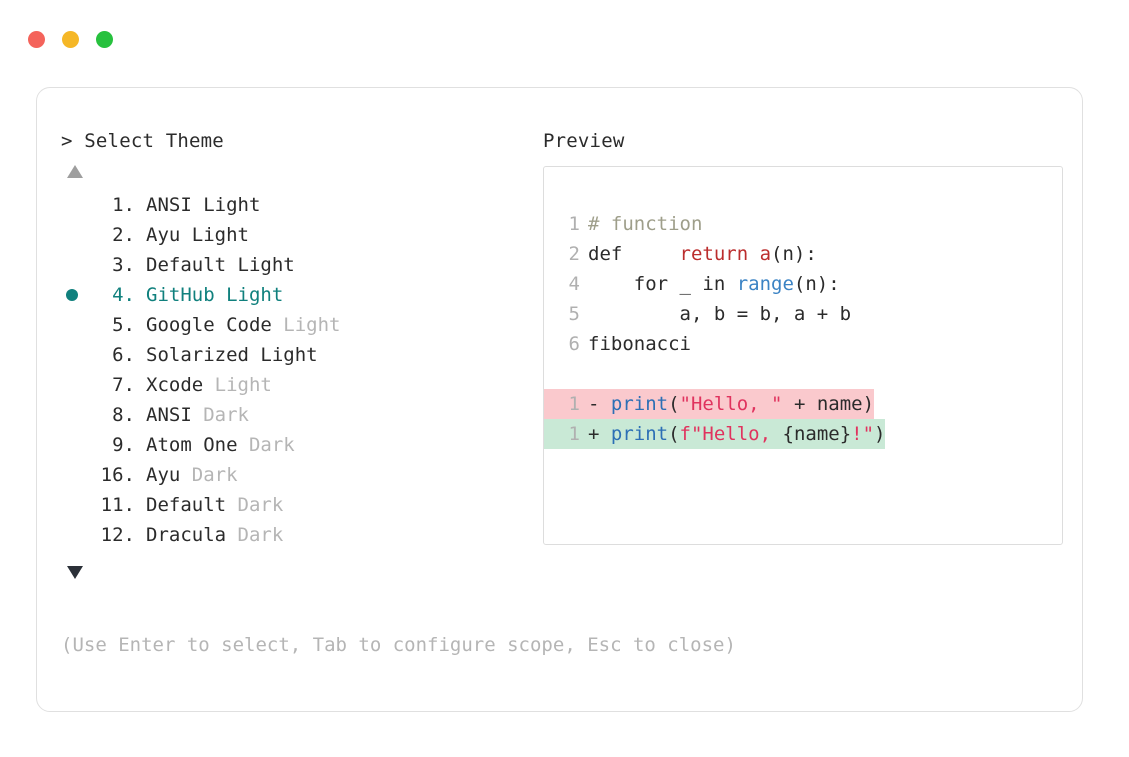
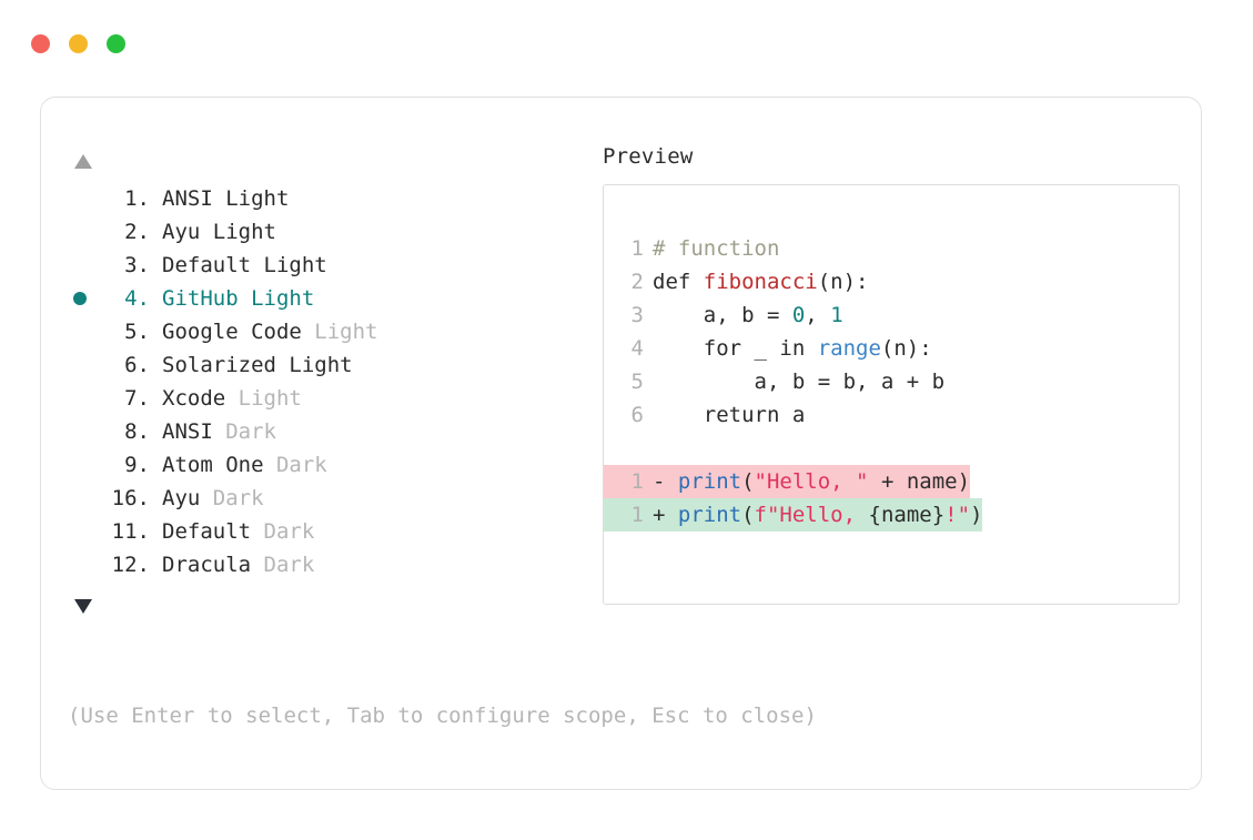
- > Select Theme
  1.
  ANSI
  Light
  2.
  Ayu
  Light
  3.
  Default
  Light
  4.
  GitHub
  Light
  5.
  Google Code
  Light
  6.
  Solarized
  Light
  7.
  Xcode
  Light
  8.
  ANSI
  Dark
  9.
  Atom One
  Dark
  16.
  Ayu
  Dark
  11.
  Default
  Dark
  12.
  Dracula
  Dark
  Preview
  1 # function
- 2 def return a(n):
+ 2 def fibonacci(n):
+ 3 a, b = 0, 1
  4 for _ in range(n):
  5 a, b = b, a + b
- 6 fibonacci
+ 6 return a
  1 - print("Hello, " + name)
  1 + print(f"Hello, {name}!")
  (Use Enter to select, Tab to configure scope, Esc to close)
